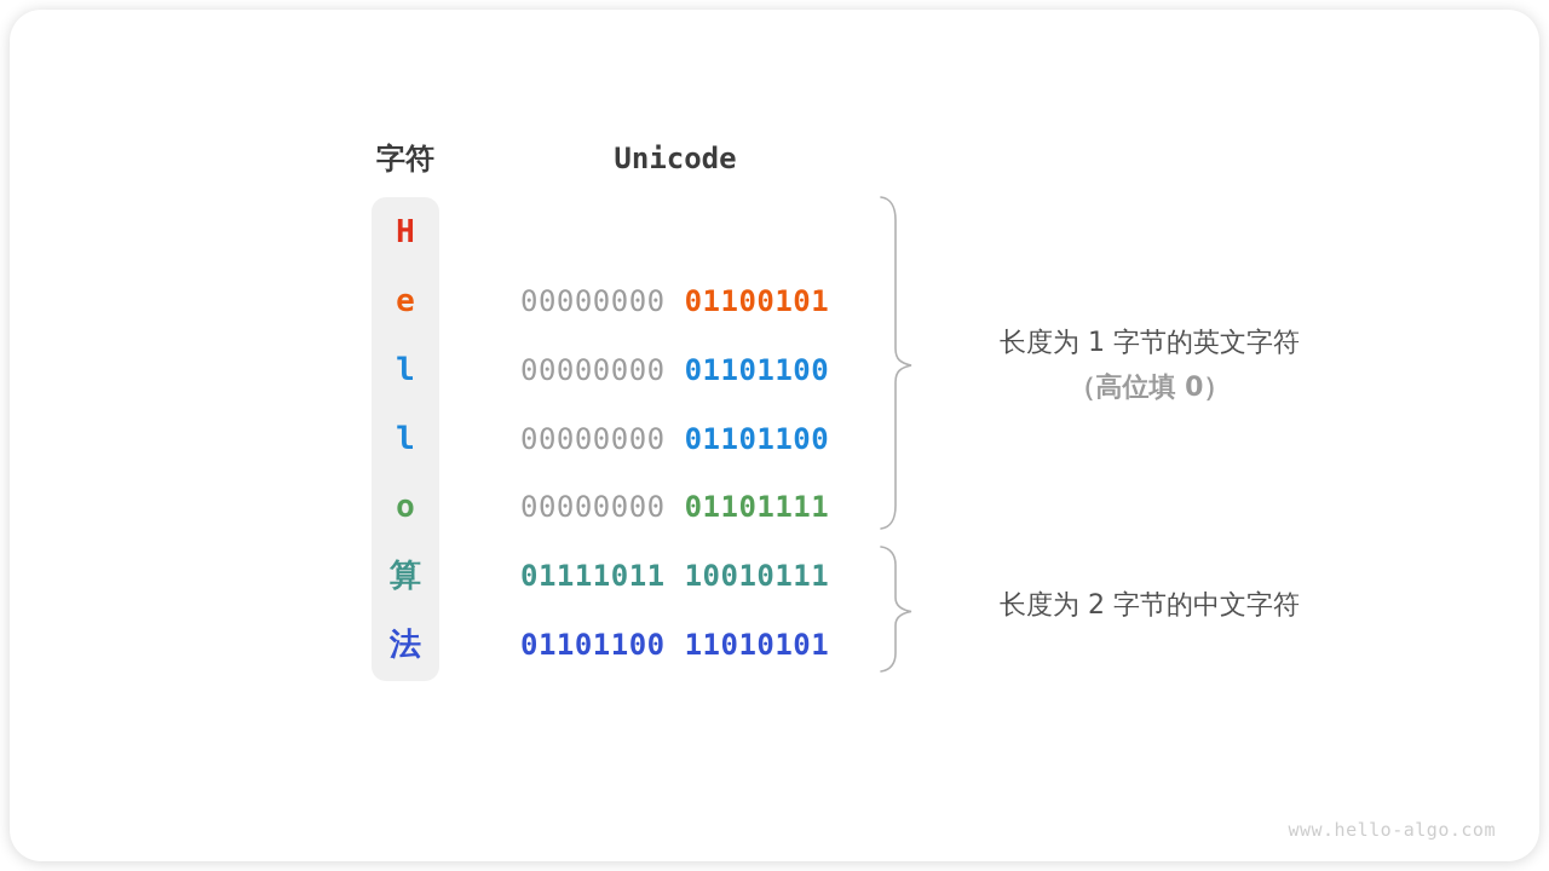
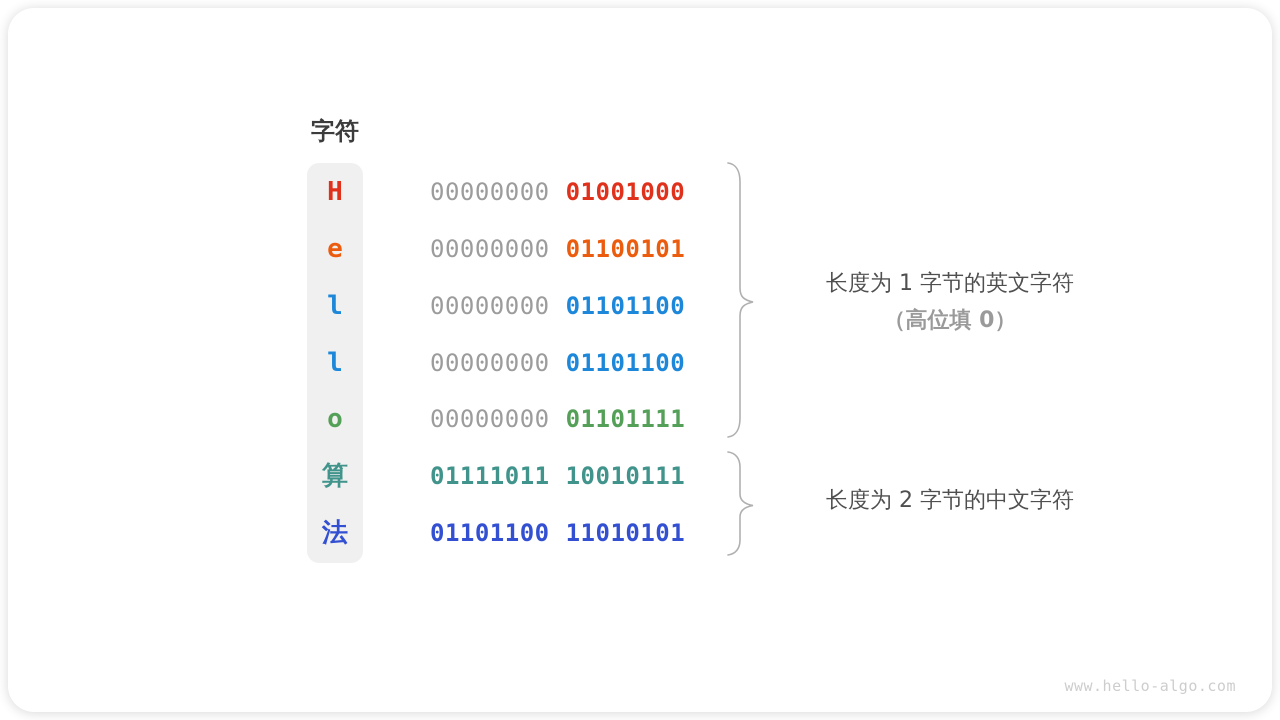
  字符
- Unicode
  H
+ 00000000 01001000
  e
  00000000 01100101
  l
  00000000 01101100
  l
  00000000 01101100
  o
  00000000 01101111
  算
  01111011 10010111
  法
  01101100 11010101
  长度为 1 字节的英文字符
  （高位填 0）
  长度为 2 字节的中文字符
  www.hello-algo.com
